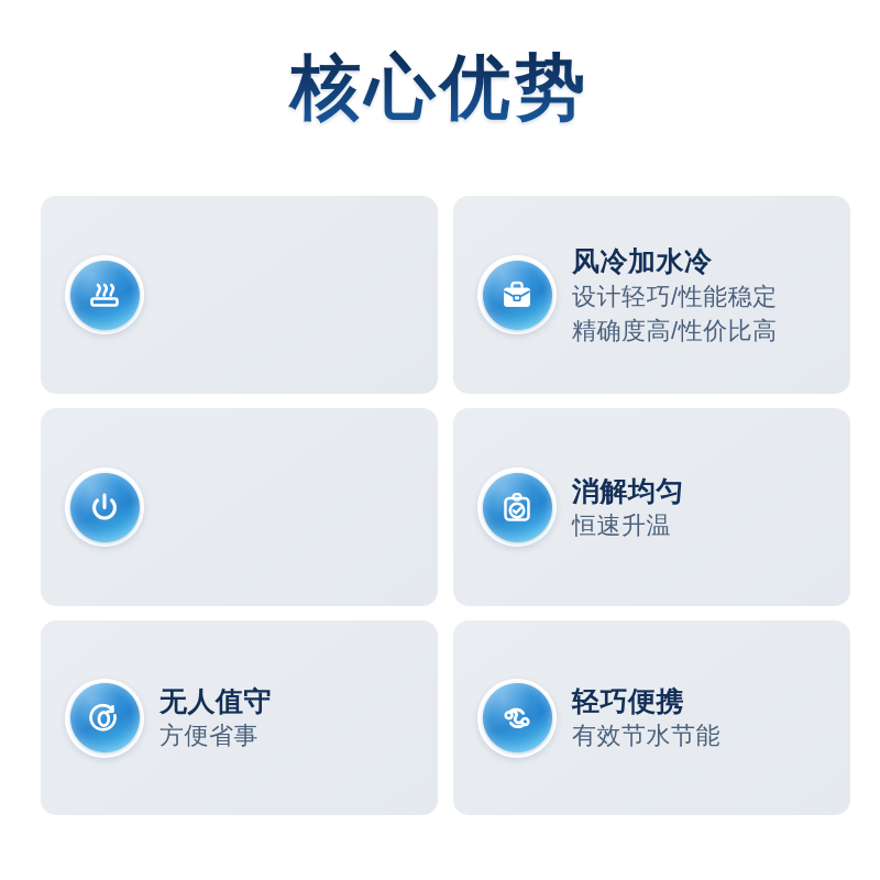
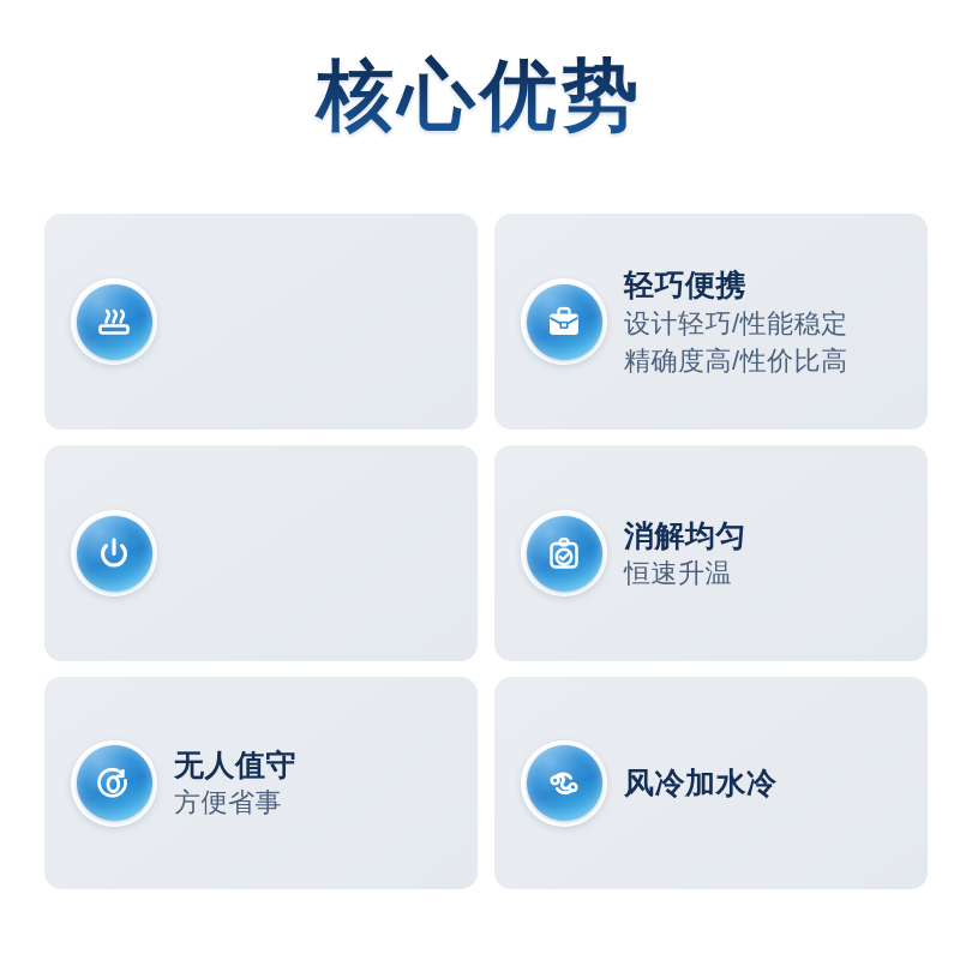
  核心优势
- 风冷加水冷
+ 轻巧便携
  设计轻巧/性能稳定
  精确度高/性价比高
  消解均匀
  恒速升温
  无人值守
  方便省事
- 轻巧便携
+ 风冷加水冷
- 有效节水节能
